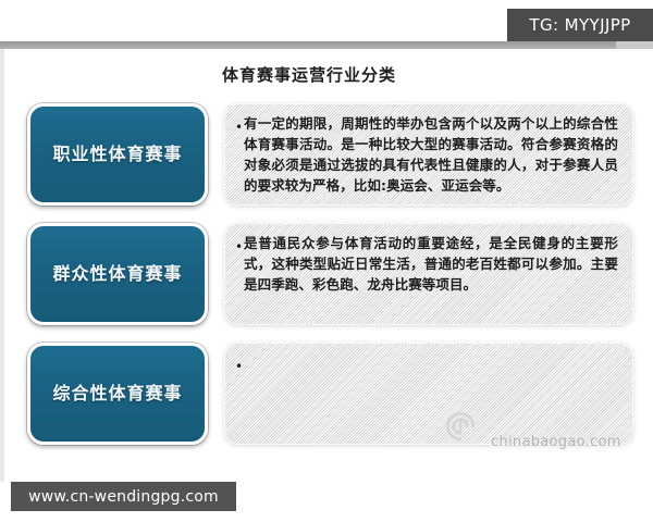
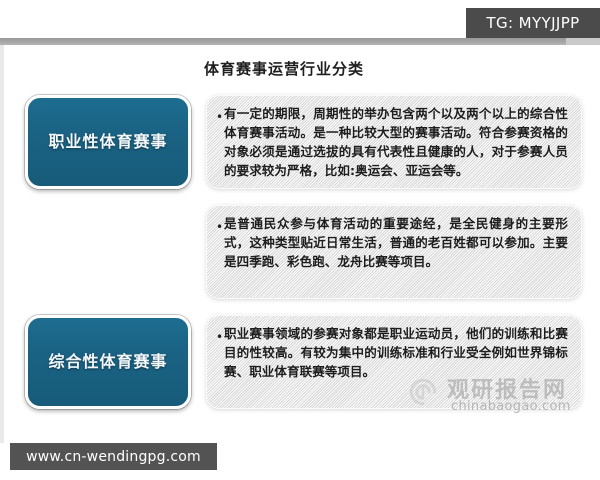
  TG: MYYJJPP
  体育赛事运营行业分类
  职业性体育赛事
  •
  有一定的期限，周期性的举办包含两个以及两个以上的综合性体育赛事活动。是一种比较大型的赛事活动。符合参赛资格的对象必须是通过选拔的具有代表性且健康的人，对于参赛人员的要求较为严格，比如:奥运会、亚运会等。
- 群众性体育赛事
  •
  是普通民众参与体育活动的重要途经，是全民健身的主要形式，这种类型贴近日常生活，普通的老百姓都可以参加。主要是四季跑、彩色跑、龙舟比赛等项目。
  综合性体育赛事
  •
+ 职业赛事领域的参赛对象都是职业运动员，他们的训练和比赛目的性较高。有较为集中的训练标准和行业受全例如世界锦标赛、职业体育联赛等项目。
+ 观研报告网
  chinabaogao.com
  www.cn-wendingpg.com
